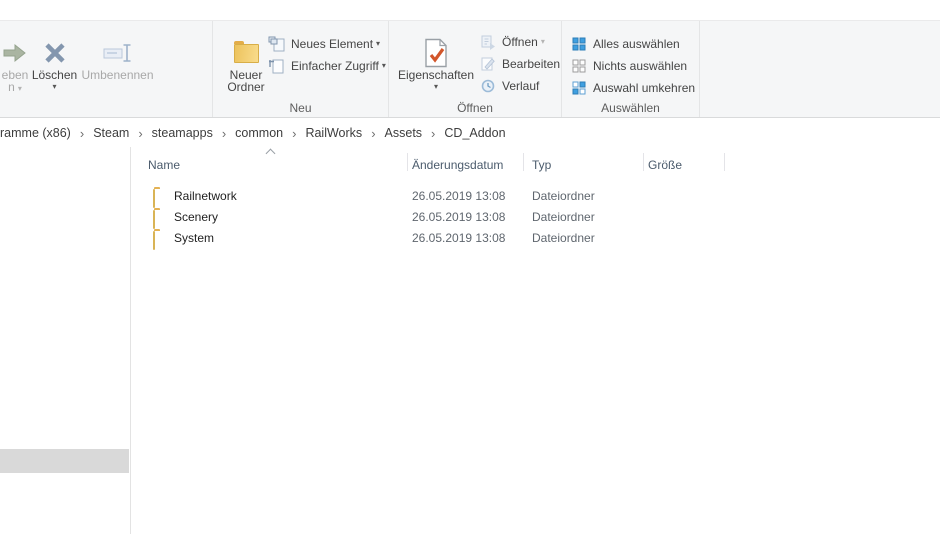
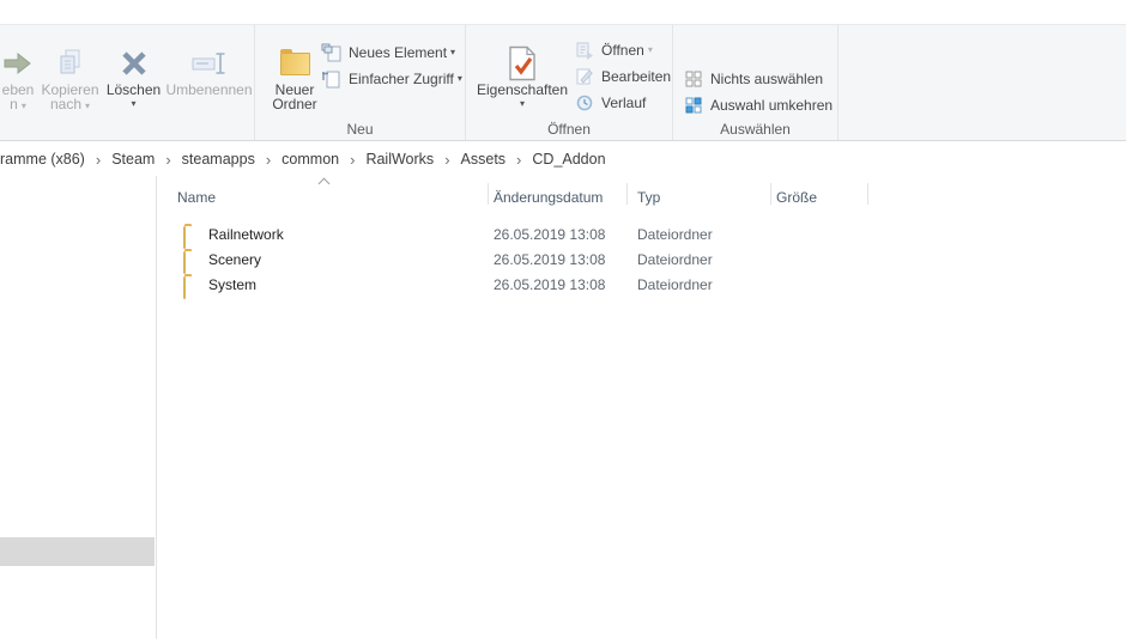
  eben
  n ▾
+ Kopieren
+ nach ▾
  Löschen
  ▾
  Umbenennen
  Neuer
  Ordner
  Neues Element
  ▾
  Einfacher Zugriff
  ▾
  Neu
  Eigenschaften
  ▾
  Öffnen
  ▾
  Bearbeiten
  Verlauf
  Öffnen
- Alles auswählen
  Nichts auswählen
  Auswahl umkehren
  Auswählen
  ramme (x86)
  ›
  Steam
  ›
  steamapps
  ›
  common
  ›
  RailWorks
  ›
  Assets
  ›
  CD_Addon
  Name
  Änderungsdatum
  Typ
  Größe
  Railnetwork
  26.05.2019 13:08
  Dateiordner
  Scenery
  26.05.2019 13:08
  Dateiordner
  System
  26.05.2019 13:08
  Dateiordner
